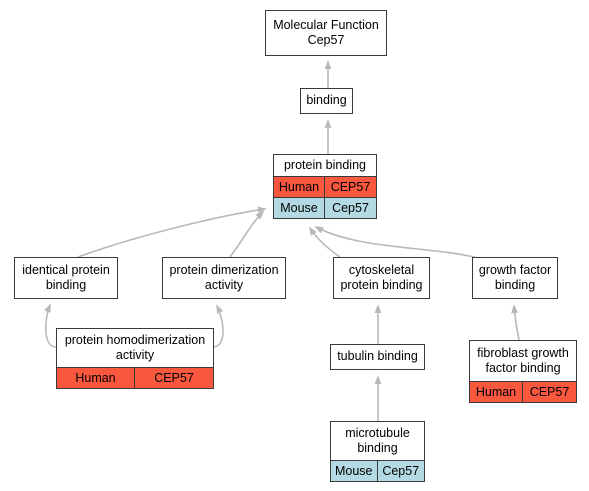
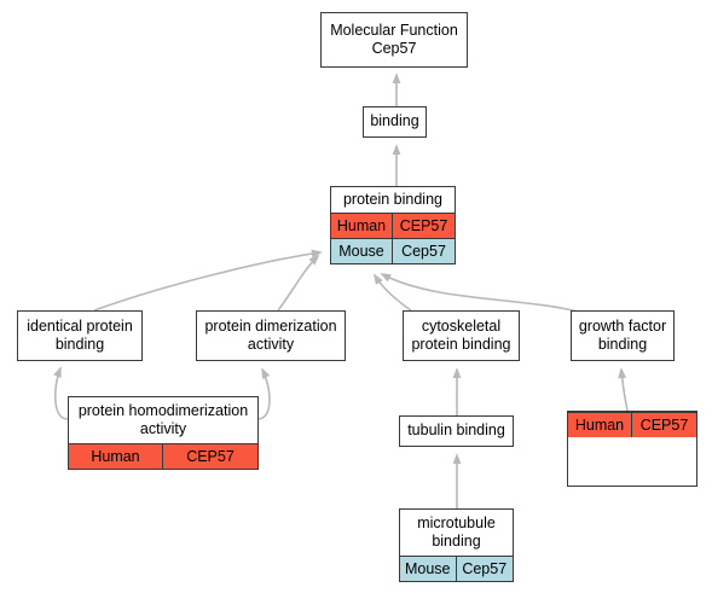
  Molecular Function
  Cep57
  binding
  protein binding
  Human
  CEP57
  Mouse
  Cep57
  identical protein
  binding
  protein dimerization
  activity
  cytoskeletal
  protein binding
  growth factor
  binding
  protein homodimerization
  activity
  Human
  CEP57
  tubulin binding
- fibroblast growth
- factor binding
  Human
  CEP57
  microtubule
  binding
  Mouse
  Cep57
